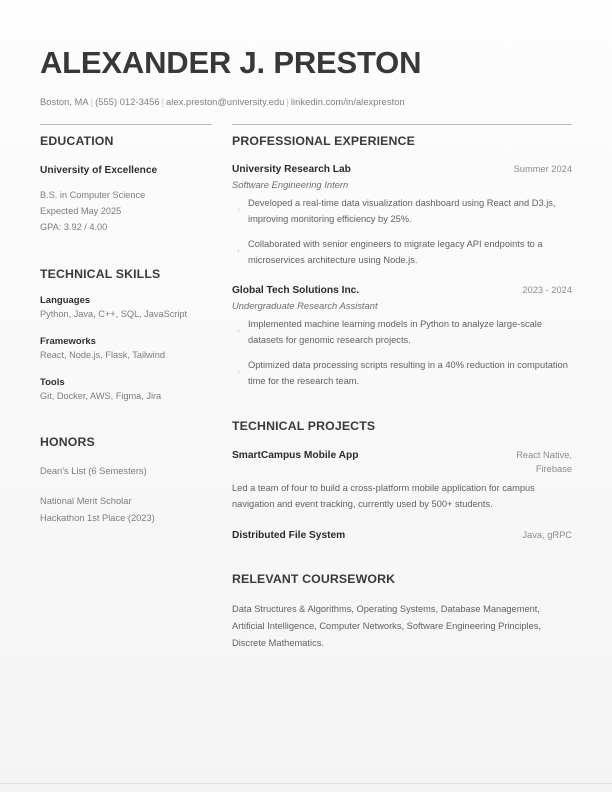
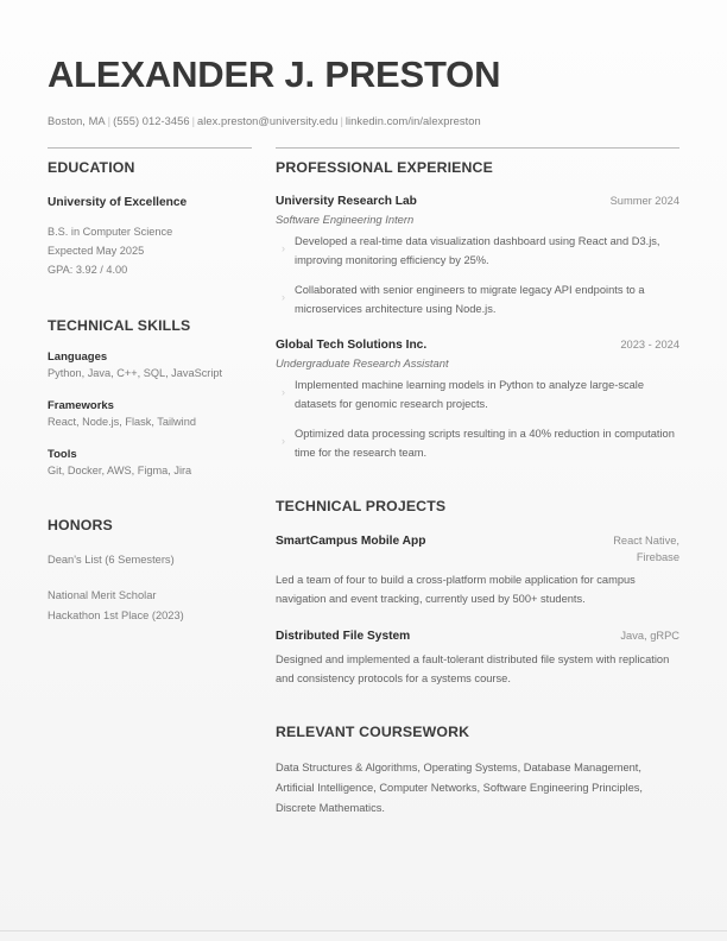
  ALEXANDER J. PRESTON
  Boston, MA | (555) 012-3456 | alex.preston@university.edu | linkedin.com/in/alexpreston
  EDUCATION
  University of Excellence
  B.S. in Computer Science
  Expected May 2025
  GPA: 3.92 / 4.00
  TECHNICAL SKILLS
  Languages
  Python, Java, C++, SQL, JavaScript
  Frameworks
  React, Node.js, Flask, Tailwind
  Tools
  Git, Docker, AWS, Figma, Jira
  HONORS
  Dean's List (6 Semesters)
  National Merit Scholar
  Hackathon 1st Place (2023)
  PROFESSIONAL EXPERIENCE
  University Research Lab
  Summer 2024
  Software Engineering Intern
  ›
  Developed a real-time data visualization dashboard using React and D3.js, improving monitoring efficiency by 25%.
  ›
  Collaborated with senior engineers to migrate legacy API endpoints to a microservices architecture using Node.js.
  Global Tech Solutions Inc.
  2023 - 2024
  Undergraduate Research Assistant
  ›
  Implemented machine learning models in Python to analyze large-scale datasets for genomic research projects.
  ›
  Optimized data processing scripts resulting in a 40% reduction in computation time for the research team.
  TECHNICAL PROJECTS
  SmartCampus Mobile App
  React Native, Firebase
  Led a team of four to build a cross-platform mobile application for campus navigation and event tracking, currently used by 500+ students.
  Distributed File System
  Java, gRPC
+ Designed and implemented a fault-tolerant distributed file system with replication and consistency protocols for a systems course.
  RELEVANT COURSEWORK
  Data Structures & Algorithms, Operating Systems, Database Management, Artificial Intelligence, Computer Networks, Software Engineering Principles, Discrete Mathematics.
